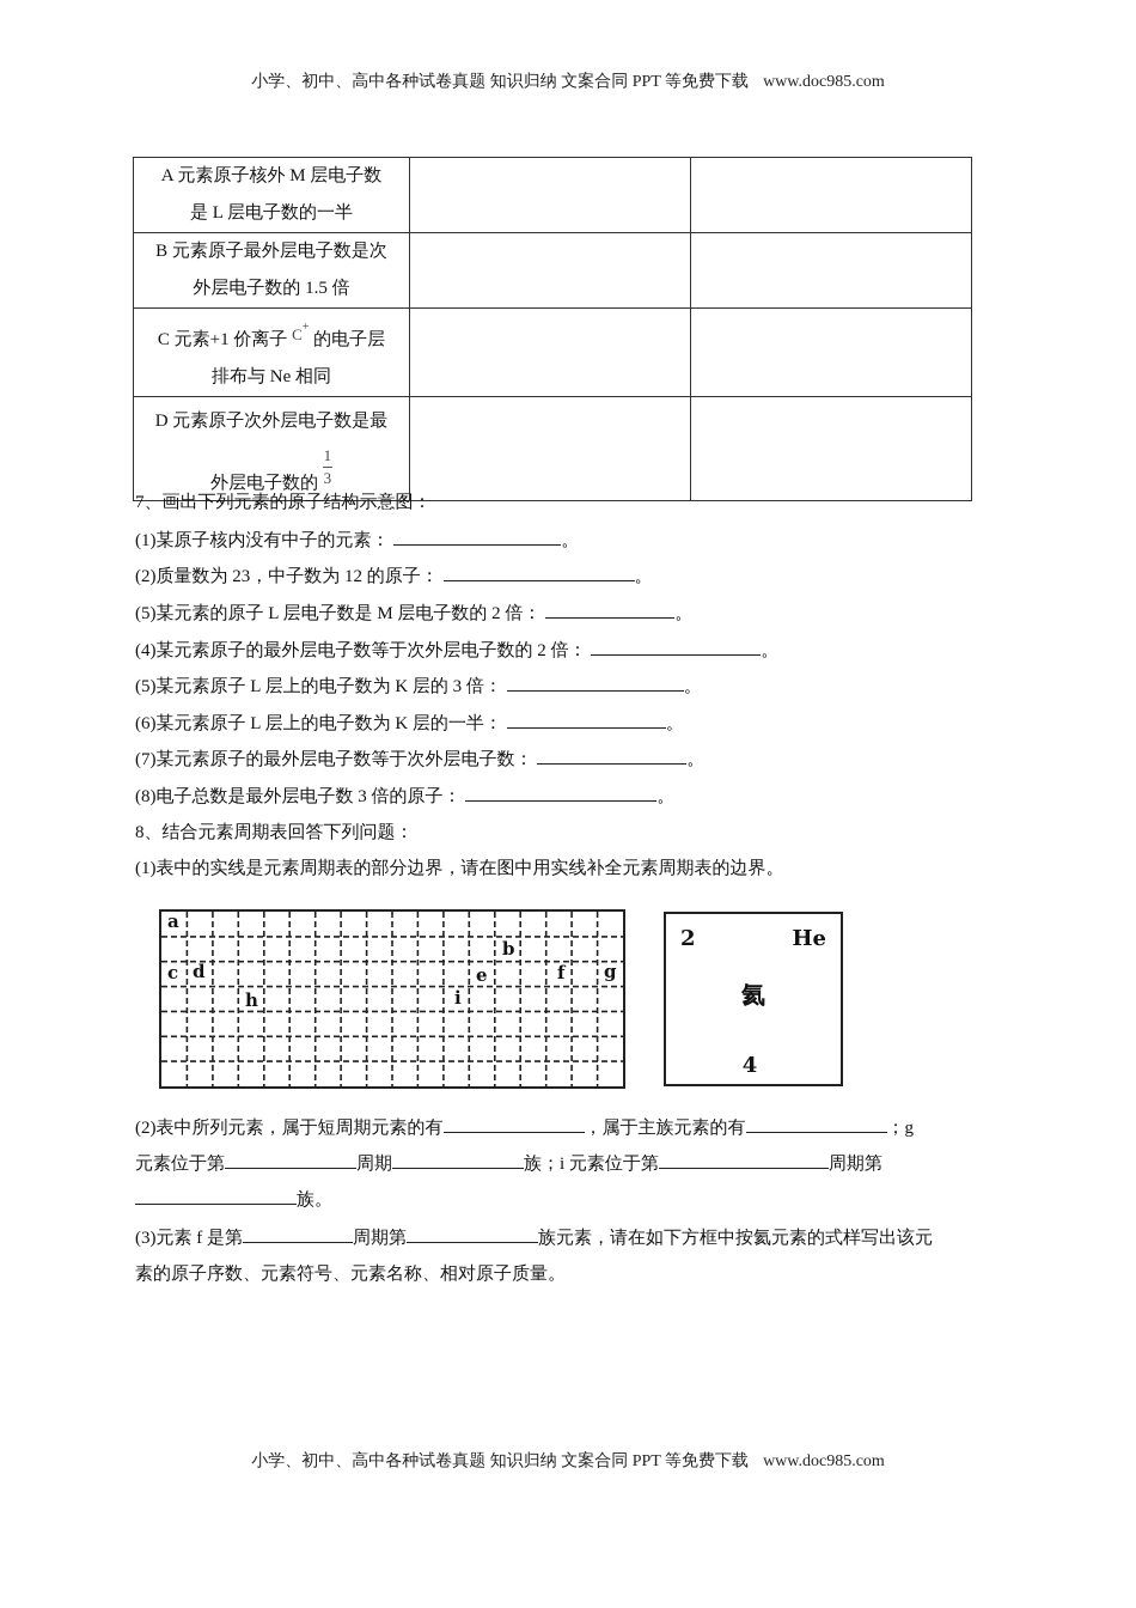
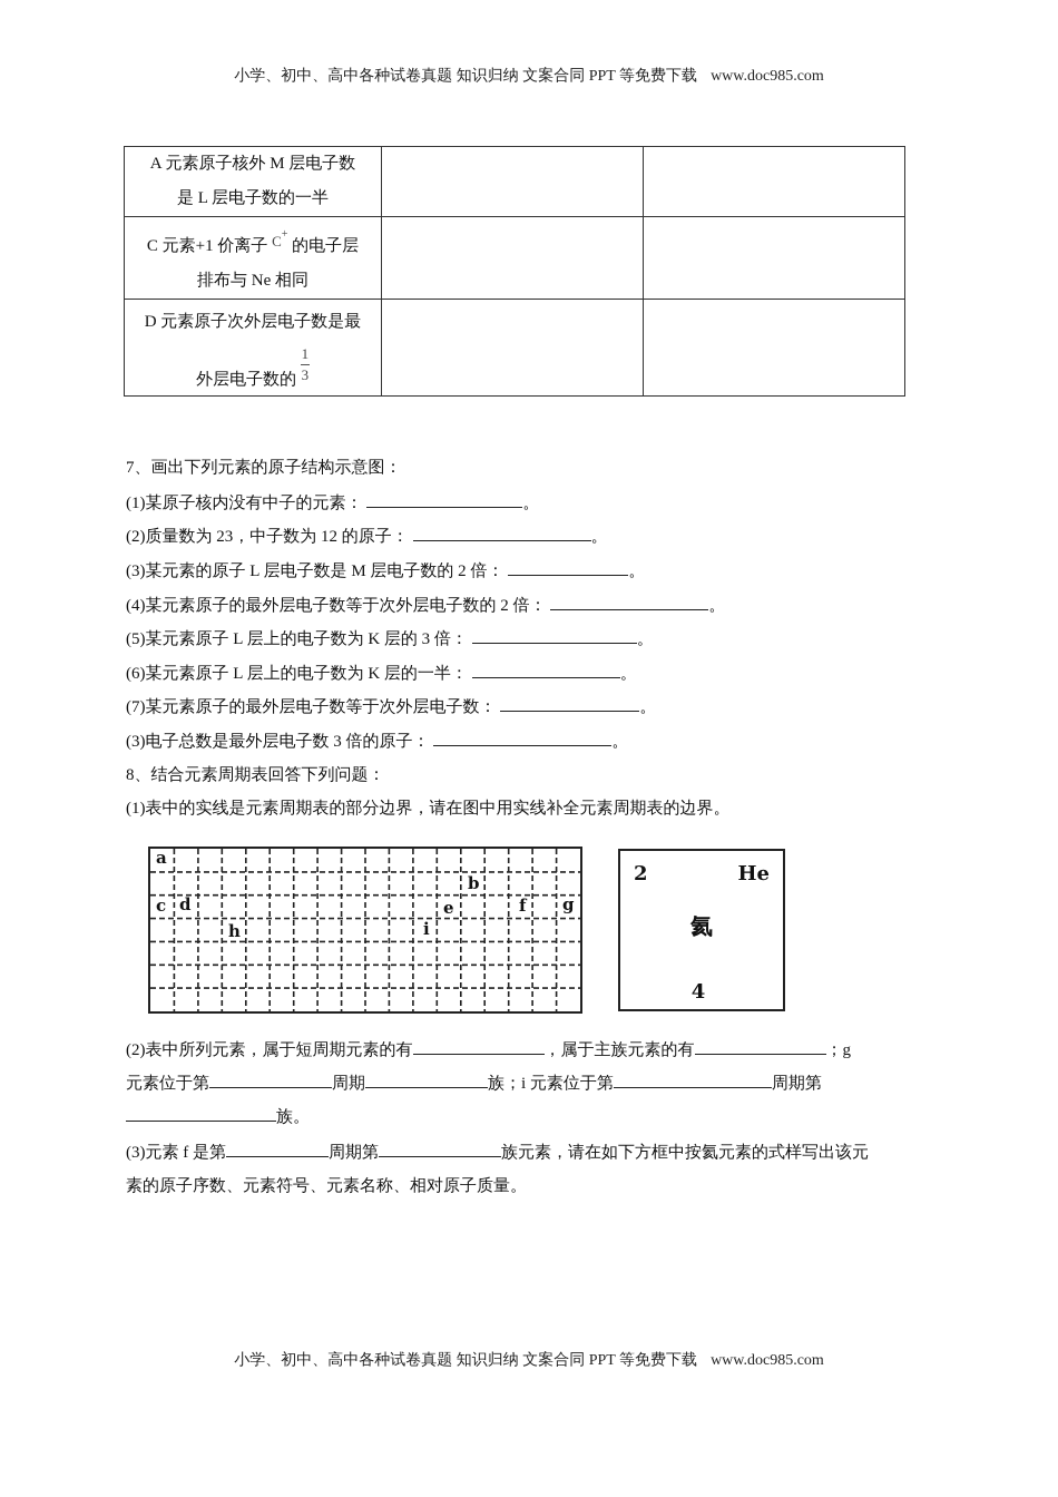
  小学、初中、高中各种试卷真题 知识归纳 文案合同 PPT 等免费下载 www.doc985.com
  A 元素原子核外 M 层电子数 是 L 层电子数的一半
- B 元素原子最外层电子数是次 外层电子数的 1.5 倍
  C 元素+1 价离子 C+ 的电子层 排布与 Ne 相同
  D 元素原子次外层电子数是最 外层电子数的 1 3
  7、画出下列元素的原子结构示意图：
  (1)某原子核内没有中子的元素： 。
  (2)质量数为 23，中子数为 12 的原子： 。
- (5)某元素的原子 L 层电子数是 M 层电子数的 2 倍： 。
+ (3)某元素的原子 L 层电子数是 M 层电子数的 2 倍： 。
  (4)某元素原子的最外层电子数等于次外层电子数的 2 倍： 。
  (5)某元素原子 L 层上的电子数为 K 层的 3 倍： 。
  (6)某元素原子 L 层上的电子数为 K 层的一半： 。
  (7)某元素原子的最外层电子数等于次外层电子数： 。
- (8)电子总数是最外层电子数 3 倍的原子： 。
+ (3)电子总数是最外层电子数 3 倍的原子： 。
  8、结合元素周期表回答下列问题：
  (1)表中的实线是元素周期表的部分边界，请在图中用实线补全元素周期表的边界。
  a
  b
  c
  d
  e
  f
  g
  h
  i
  2
  He
  氦
  4
  (2)表中所列元素，属于短周期元素的有 ，属于主族元素的有 ；g
  元素位于第 周期 族；i 元素位于第 周期第
  族。
  (3)元素 f 是第 周期第 族元素，请在如下方框中按氦元素的式样写出该元
  素的原子序数、元素符号、元素名称、相对原子质量。
  小学、初中、高中各种试卷真题 知识归纳 文案合同 PPT 等免费下载 www.doc985.com
